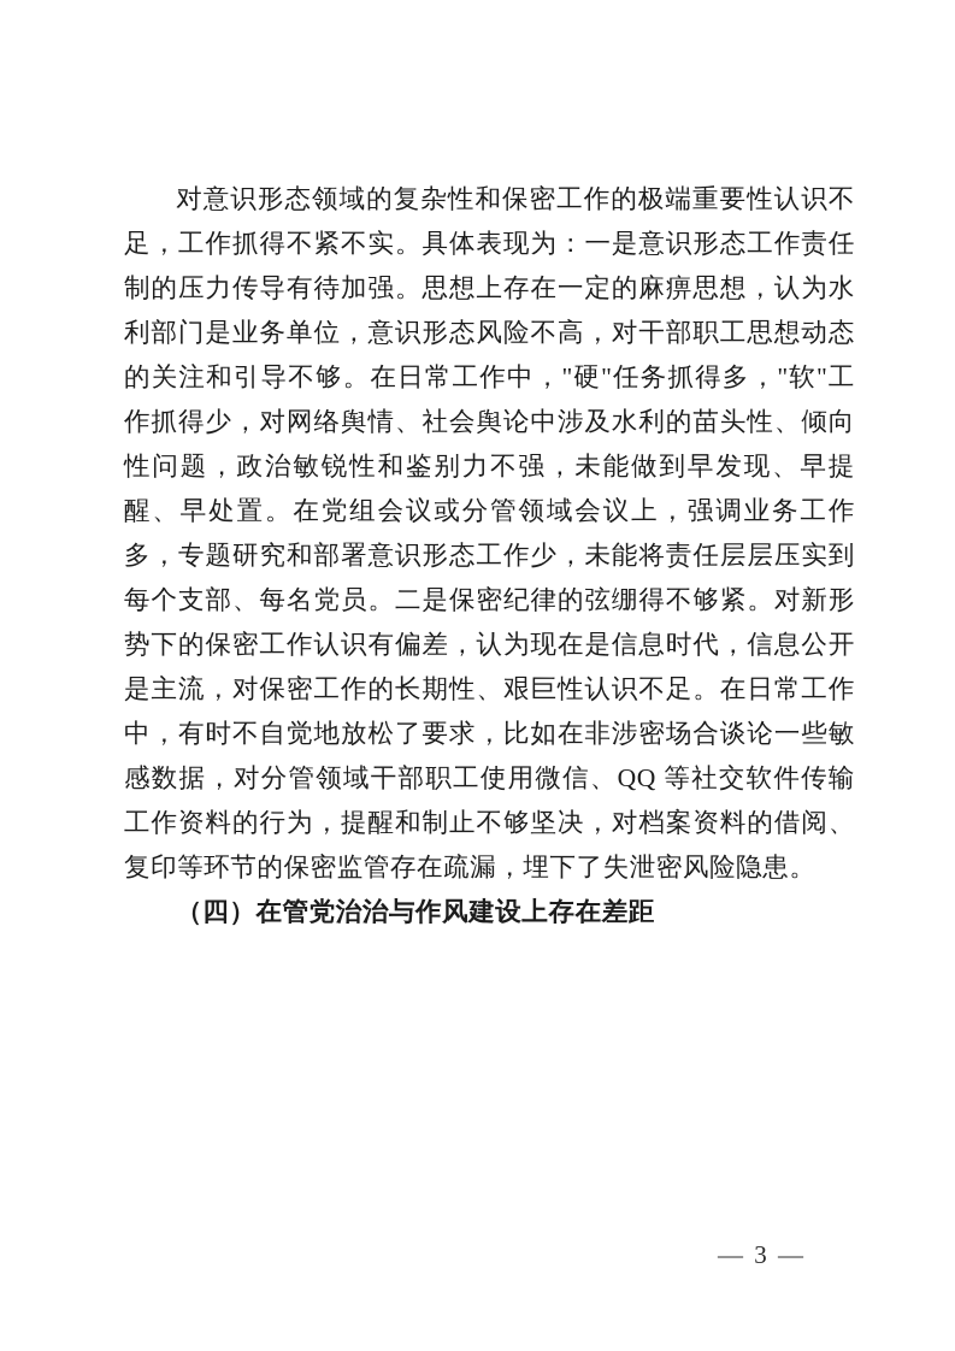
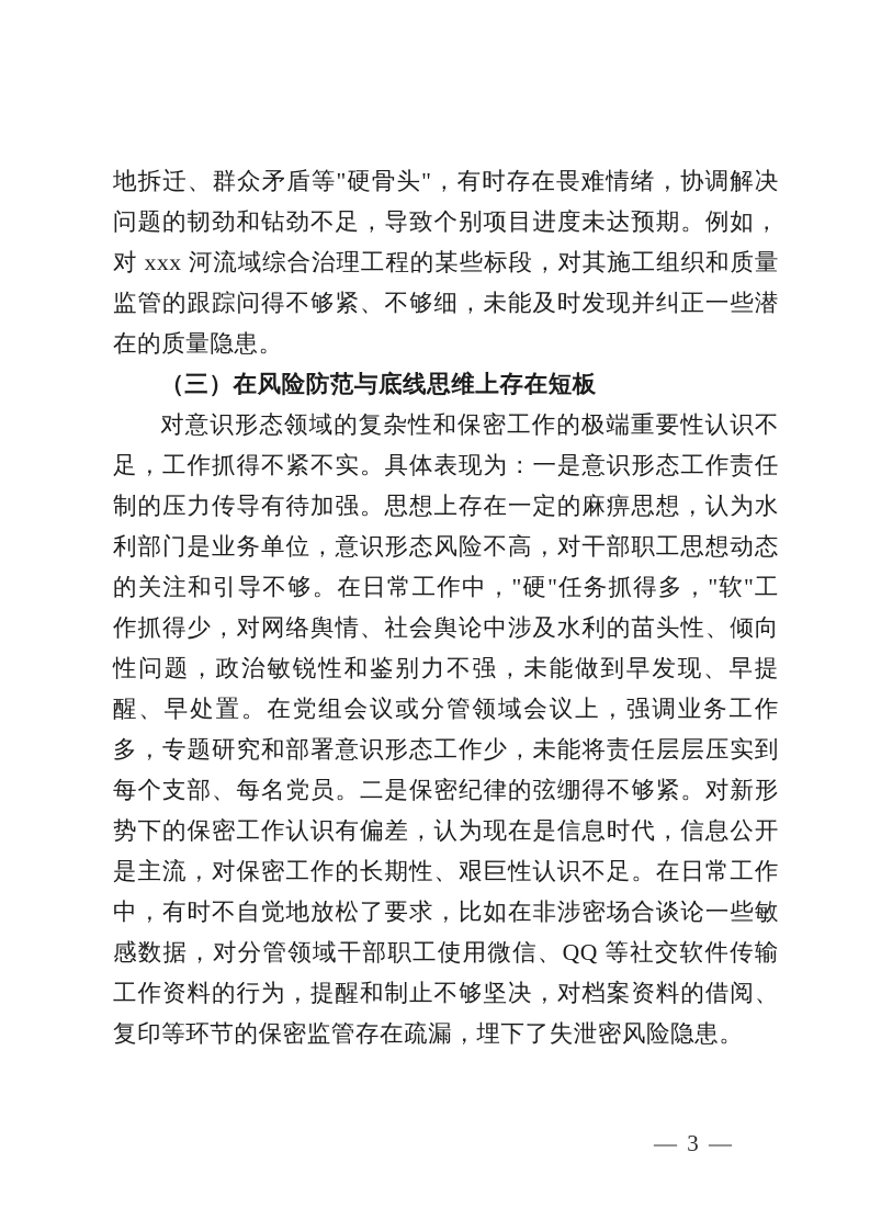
+ 地拆迁、群众矛盾等"硬骨头"，有时存在畏难情绪，协调解决问题的韧劲和钻劲不足，导致个别项目进度未达预期。例如，对 xxx 河流域综合治理工程的某些标段，对其施工组织和质量监管的跟踪问得不够紧、不够细，未能及时发现并纠正一些潜在的质量隐患。
+ （三）在风险防范与底线思维上存在短板
  对意识形态领域的复杂性和保密工作的极端重要性认识不足，工作抓得不紧不实。具体表现为：一是意识形态工作责任制的压力传导有待加强。思想上存在一定的麻痹思想，认为水利部门是业务单位，意识形态风险不高，对干部职工思想动态的关注和引导不够。在日常工作中，"硬"任务抓得多，"软"工作抓得少，对网络舆情、社会舆论中涉及水利的苗头性、倾向性问题，政治敏锐性和鉴别力不强，未能做到早发现、早提醒、早处置。在党组会议或分管领域会议上，强调业务工作多，专题研究和部署意识形态工作少，未能将责任层层压实到每个支部、每名党员。二是保密纪律的弦绷得不够紧。对新形势下的保密工作认识有偏差，认为现在是信息时代，信息公开是主流，对保密工作的长期性、艰巨性认识不足。在日常工作中，有时不自觉地放松了要求，比如在非涉密场合谈论一些敏感数据，对分管领域干部职工使用微信、QQ 等社交软件传输工作资料的行为，提醒和制止不够坚决，对档案资料的借阅、复印等环节的保密监管存在疏漏，埋下了失泄密风险隐患。
- （四）在管党治治与作风建设上存在差距
  — 3 —
